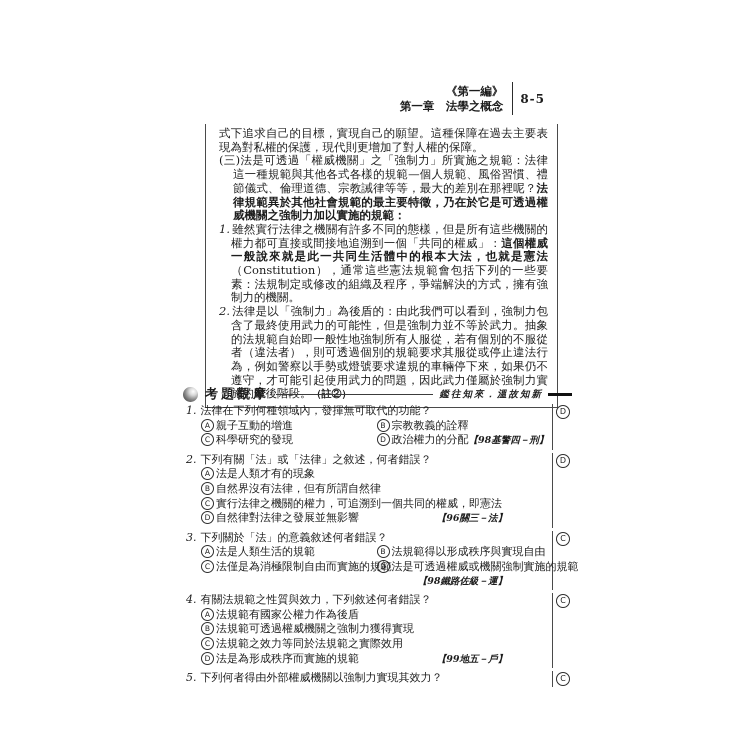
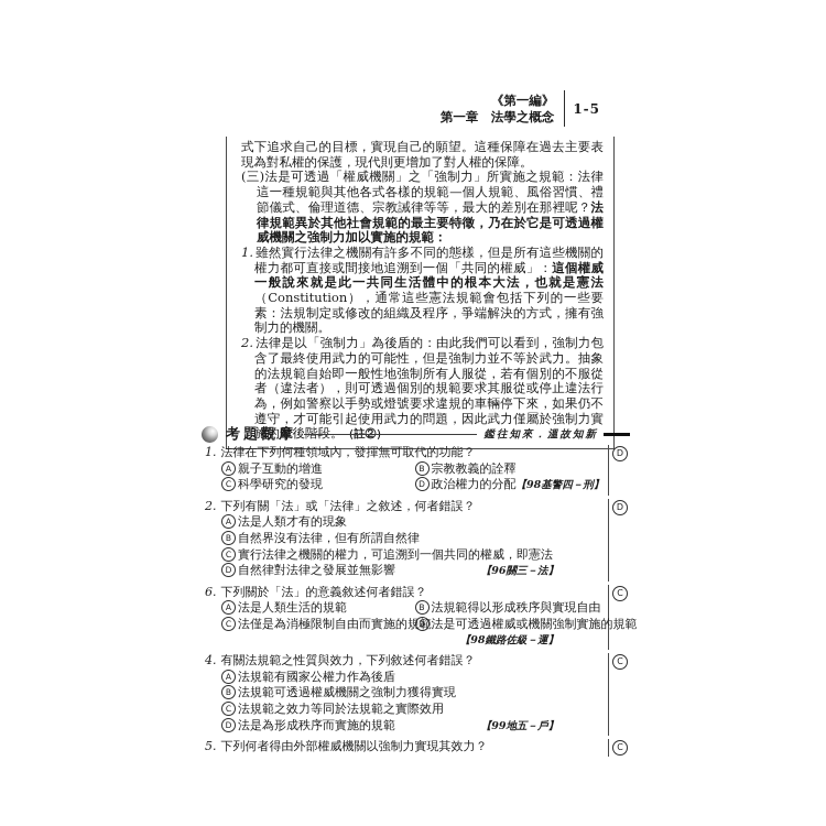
  《第一編》
  第一章 法學之概念
- 8-5
+ 1-5
  式下追求自己的目標，實現自己的願望。這種保障在過去主要表現為對私權的保護，現代則更增加了對人權的保障。
  (三)法是可透過「權威機關」之「強制力」所實施之規範：法律這一種規範與其他各式各樣的規範—個人規範、風俗習慣、禮節儀式、倫理道德、宗教誡律等等，最大的差別在那裡呢？法律規範異於其他社會規範的最主要特徵，乃在於它是可透過權威機關之強制力加以實施的規範：
  1. 雖然實行法律之機關有許多不同的態樣，但是所有這些機關的權力都可直接或間接地追溯到一個「共同的權威」：這個權威一般說來就是此一共同生活體中的根本大法，也就是憲法（Constitution），通常這些憲法規範會包括下列的一些要素：法規制定或修改的組織及程序，爭端解決的方式，擁有強制力的機關。
  2. 法律是以「強制力」為後盾的：由此我們可以看到，強制力包含了最終使用武力的可能性，但是強制力並不等於武力。抽象的法規範自始即一般性地強制所有人服從，若有個別的不服從者（違法者），則可透過個別的規範要求其服從或停止違法行為，例如警察以手勢或燈號要求違規的車輛停下來，如果仍不遵守，才可能引起使用武力的問題，因此武力僅屬於強制力實施的最後 （註②）
  考題觀摩
  鑑往知來．溫故知新
  1.
  法律在下列何種領域內，發揮無可取代的功能？
  A 親子互動的增進
  B 宗教教義的詮釋
  C 科學研究的發現
  D 政治權力的分配
  【98基警四－刑】
  D
  2.
  下列有關「法」或「法律」之敘述，何者錯誤？
  A 法是人類才有的現象
  B 自然界沒有法律，但有所謂自然律
  C 實行法律之機關的權力，可追溯到一個共同的權威，即憲法
  D 自然律對法律之發展並無影響
  【96關三－法】
  D
- 3.
+ 6.
  下列關於「法」的意義敘述何者錯誤？
  A 法是人類生活的規範
  B 法規範得以形成秩序與實現自由
  C 法僅是為消極限制自由而實施的規
  D 法是可透過權威或機關強制實施的規範
  【98鐵路佐級－運】
  C
  4.
  有關法規範之性質與效力，下列敘述何者錯誤？
  A 法規範有國家公權力作為後盾
  B 法規範可透過權威機關之強制力獲得實現
  C 法規範之效力等同於法規範之實際效用
  D 法是為形成秩序而實施的規範
  【99地五－戶】
  C
  5.
  下列何者得由外部權威機關以強制力實現其效力？
  C
